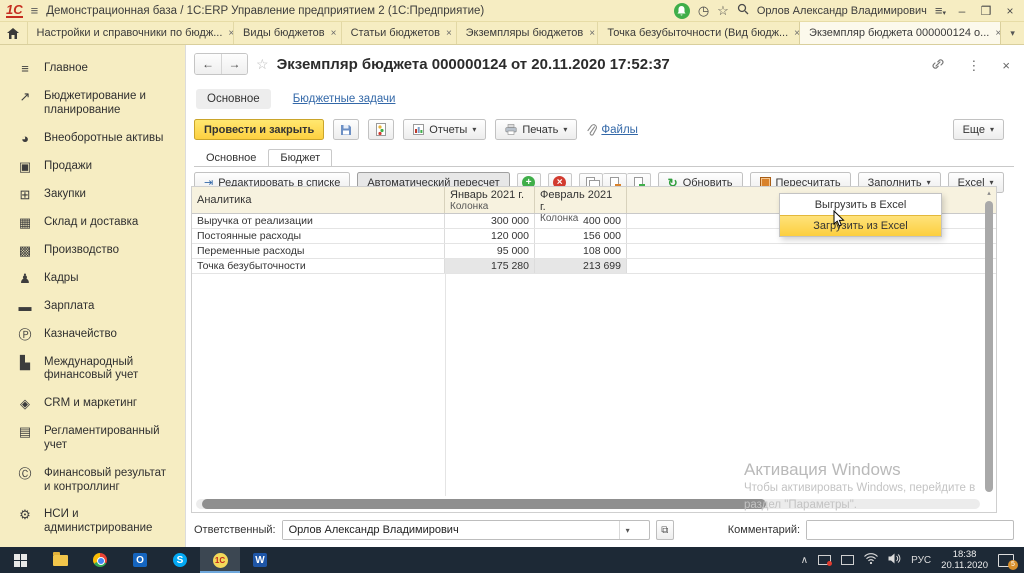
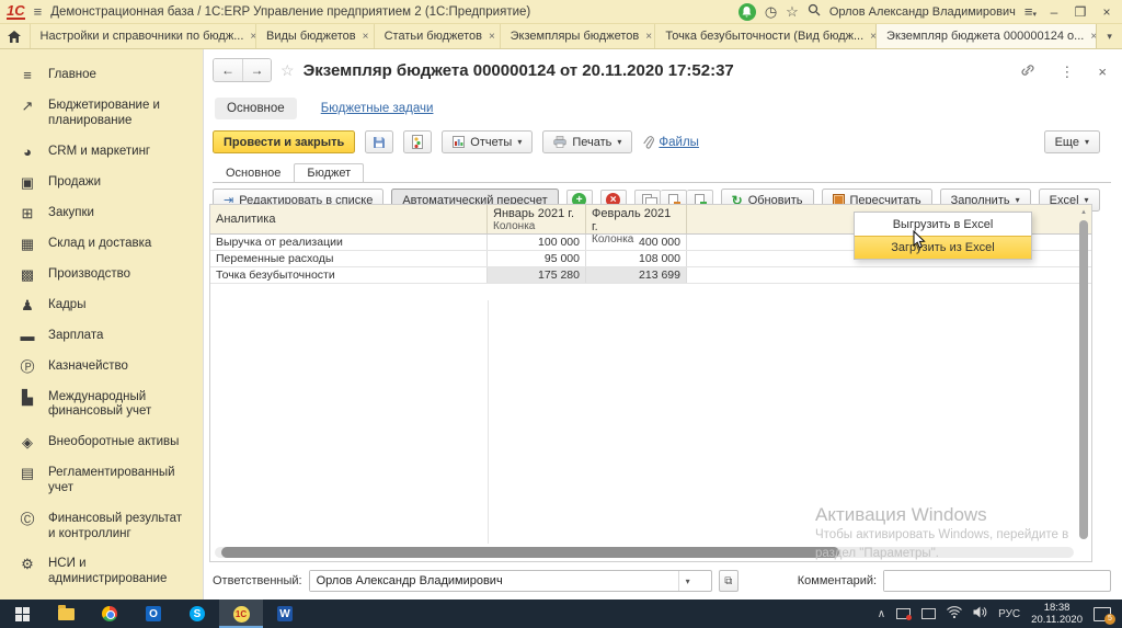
  1С
  ≡
  Демонстрационная база / 1С:ERP Управление предприятием 2 (1С:Предприятие)
  ◷
  ☆
  Орлов Александр Владимирович
  –
  ❒
  ×
  Настройки и справочники по бюдж...
  ×
  Виды бюджетов
  ×
  Статьи бюджетов
  ×
  Экземпляры бюджетов
  ×
  Точка безубыточности (Вид бюдж...
  ×
  Экземпляр бюджета 000000124 о...
  ×
  ▾
  ≡
  Главное
  ↗
  Бюджетирование и планирование
  ◕
- Внеоборотные активы
+ CRM и маркетинг
  ▣
  Продажи
  ⊞
  Закупки
  ▦
  Склад и доставка
  ▩
  Производство
  ♟
  Кадры
  ▬
  Зарплата
  Ⓟ
  Казначейство
  ▙
  Международный финансовый учет
  ◈
- CRM и маркетинг
+ Внеоборотные активы
  ▤
  Регламентированный учет
  Ⓒ
  Финансовый результат и контроллинг
  ⚙
  НСИ и администрирование
  ←
  →
  ☆
  Экземпляр бюджета 000000124 от 20.11.2020 17:52:37
  ⋮
  ×
  Основное
  Бюджетные задачи
  Провести и закрыть
  Отчеты
  ▾
  Печать
  ▾
  Файлы
  Еще
  ▾
  Основное
  Бюджет
  ⇥
  Редактировать в списке
  Автоматический пересчет
  +
  ×
  ↻
  Обновить
  Пересчитать
  Заполнить
  ▾
  Excel
  ▾
  Аналитика
  Январь 2021 г.
  Колонка
  Февраль 2021 г.
  Колонка
  Выручка от реализации
- 300 000
+ 100 000
  400 000
- Постоянные расходы
- 120 000
- 156 000
  Переменные расходы
  95 000
  108 000
  Точка безубыточности
  175 280
  213 699
  Выгрузить в Excel
  Загрзить из Excel
  Ответственный:
  Орлов Александр Владимирович
  ▾
  ⧉
  Комментарий:
  Активация Windows
  Чтобы активировать Windows, перейдите в раздел "Параметры".
  O
  S
  1С
  W
  ∧
  РУС
  18:38
  20.11.2020
